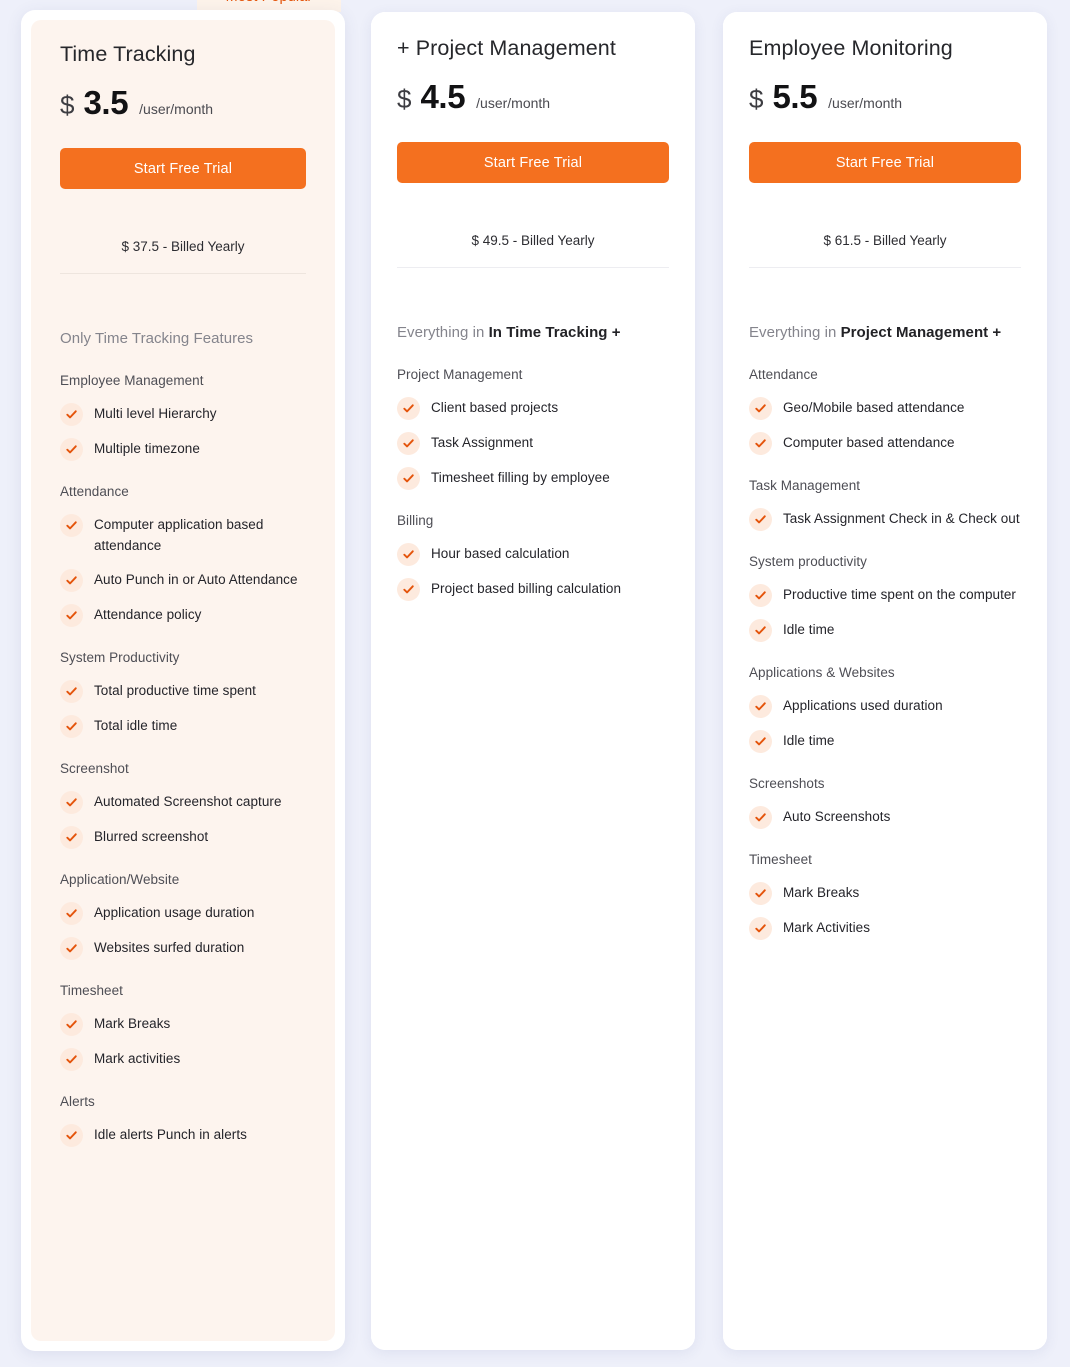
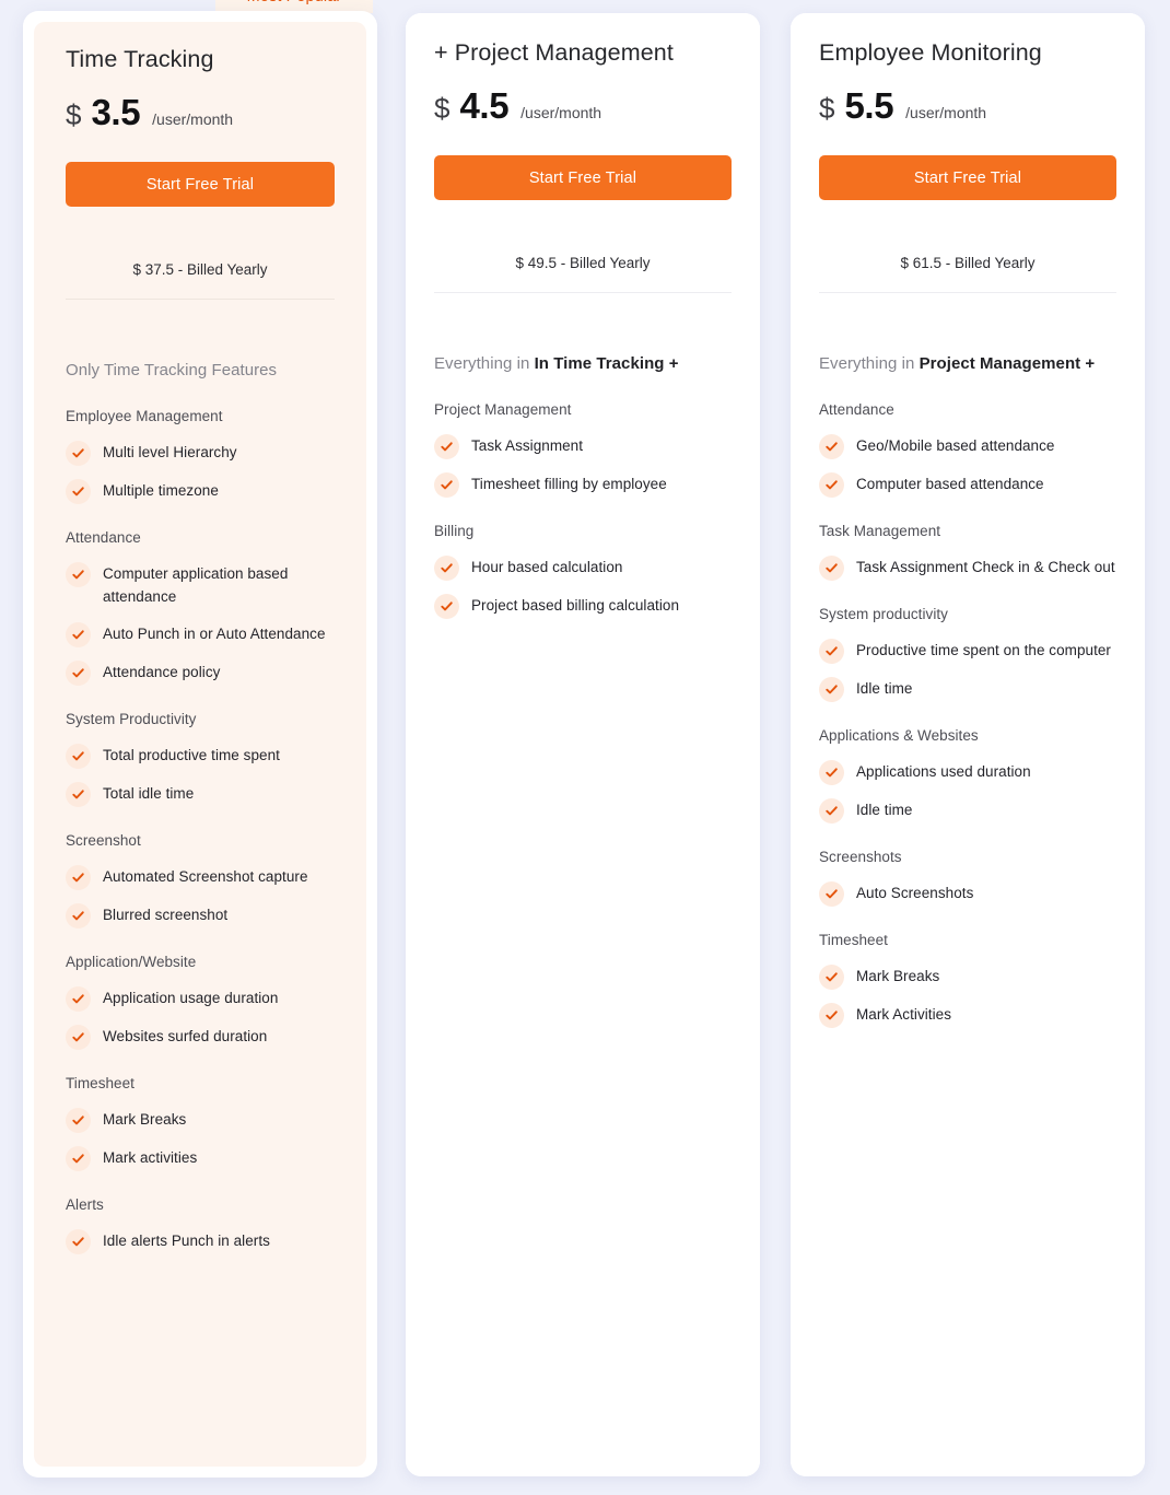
  Time Tracking
  $
  3.5
  /user/month
  Start Free Trial
  $ 37.5 - Billed Yearly
  Only Time Tracking Features
  Employee Management
  Multi level Hierarchy
  Multiple timezone
  Attendance
  Computer application based attendance
  Auto Punch in or Auto Attendance
  Attendance policy
  System Productivity
  Total productive time spent
  Total idle time
  Screenshot
  Automated Screenshot capture
  Blurred screenshot
  Application/Website
  Application usage duration
  Websites surfed duration
  Timesheet
  Mark Breaks
  Mark activities
  Alerts
  Idle alerts Punch in alerts
  + Project Management
  $
  4.5
  /user/month
  Start Free Trial
  $ 49.5 - Billed Yearly
  Everything in In Time Tracking +
  Project Management
- Client based projects
  Task Assignment
  Timesheet filling by employee
  Billing
  Hour based calculation
  Project based billing calculation
  Employee Monitoring
  $
  5.5
  /user/month
  Start Free Trial
  $ 61.5 - Billed Yearly
  Everything in Project Management +
  Attendance
  Geo/Mobile based attendance
  Computer based attendance
  Task Management
  Task Assignment Check in & Check out
  System productivity
  Productive time spent on the computer
  Idle time
  Applications & Websites
  Applications used duration
  Idle time
  Screenshots
  Auto Screenshots
  Timesheet
  Mark Breaks
  Mark Activities
